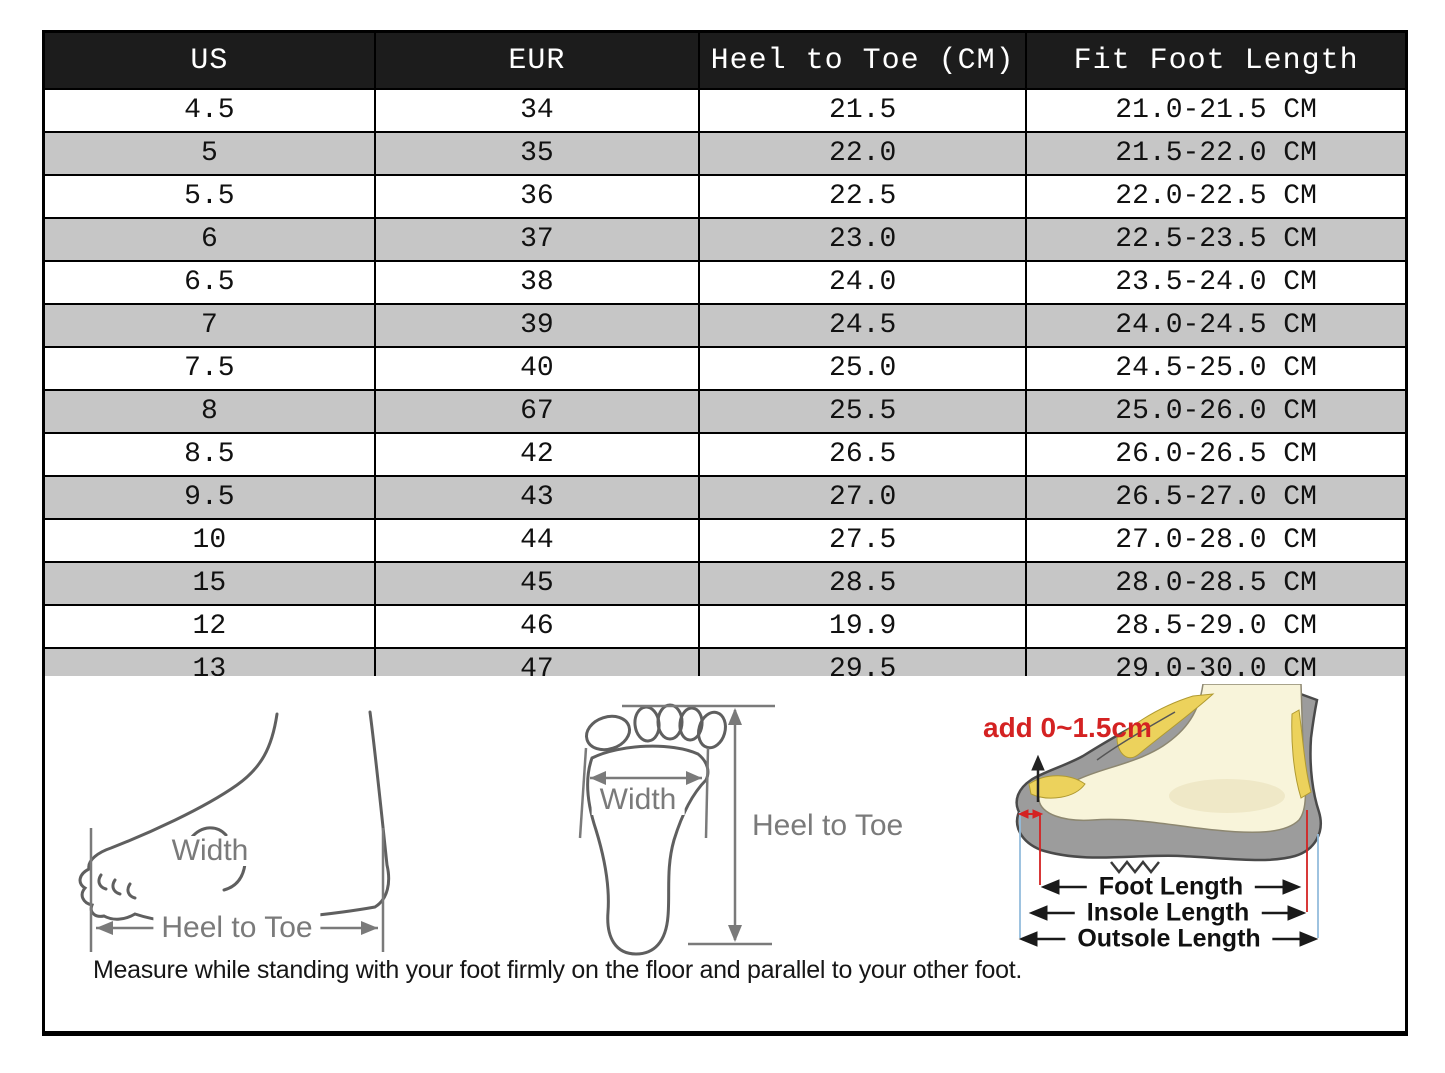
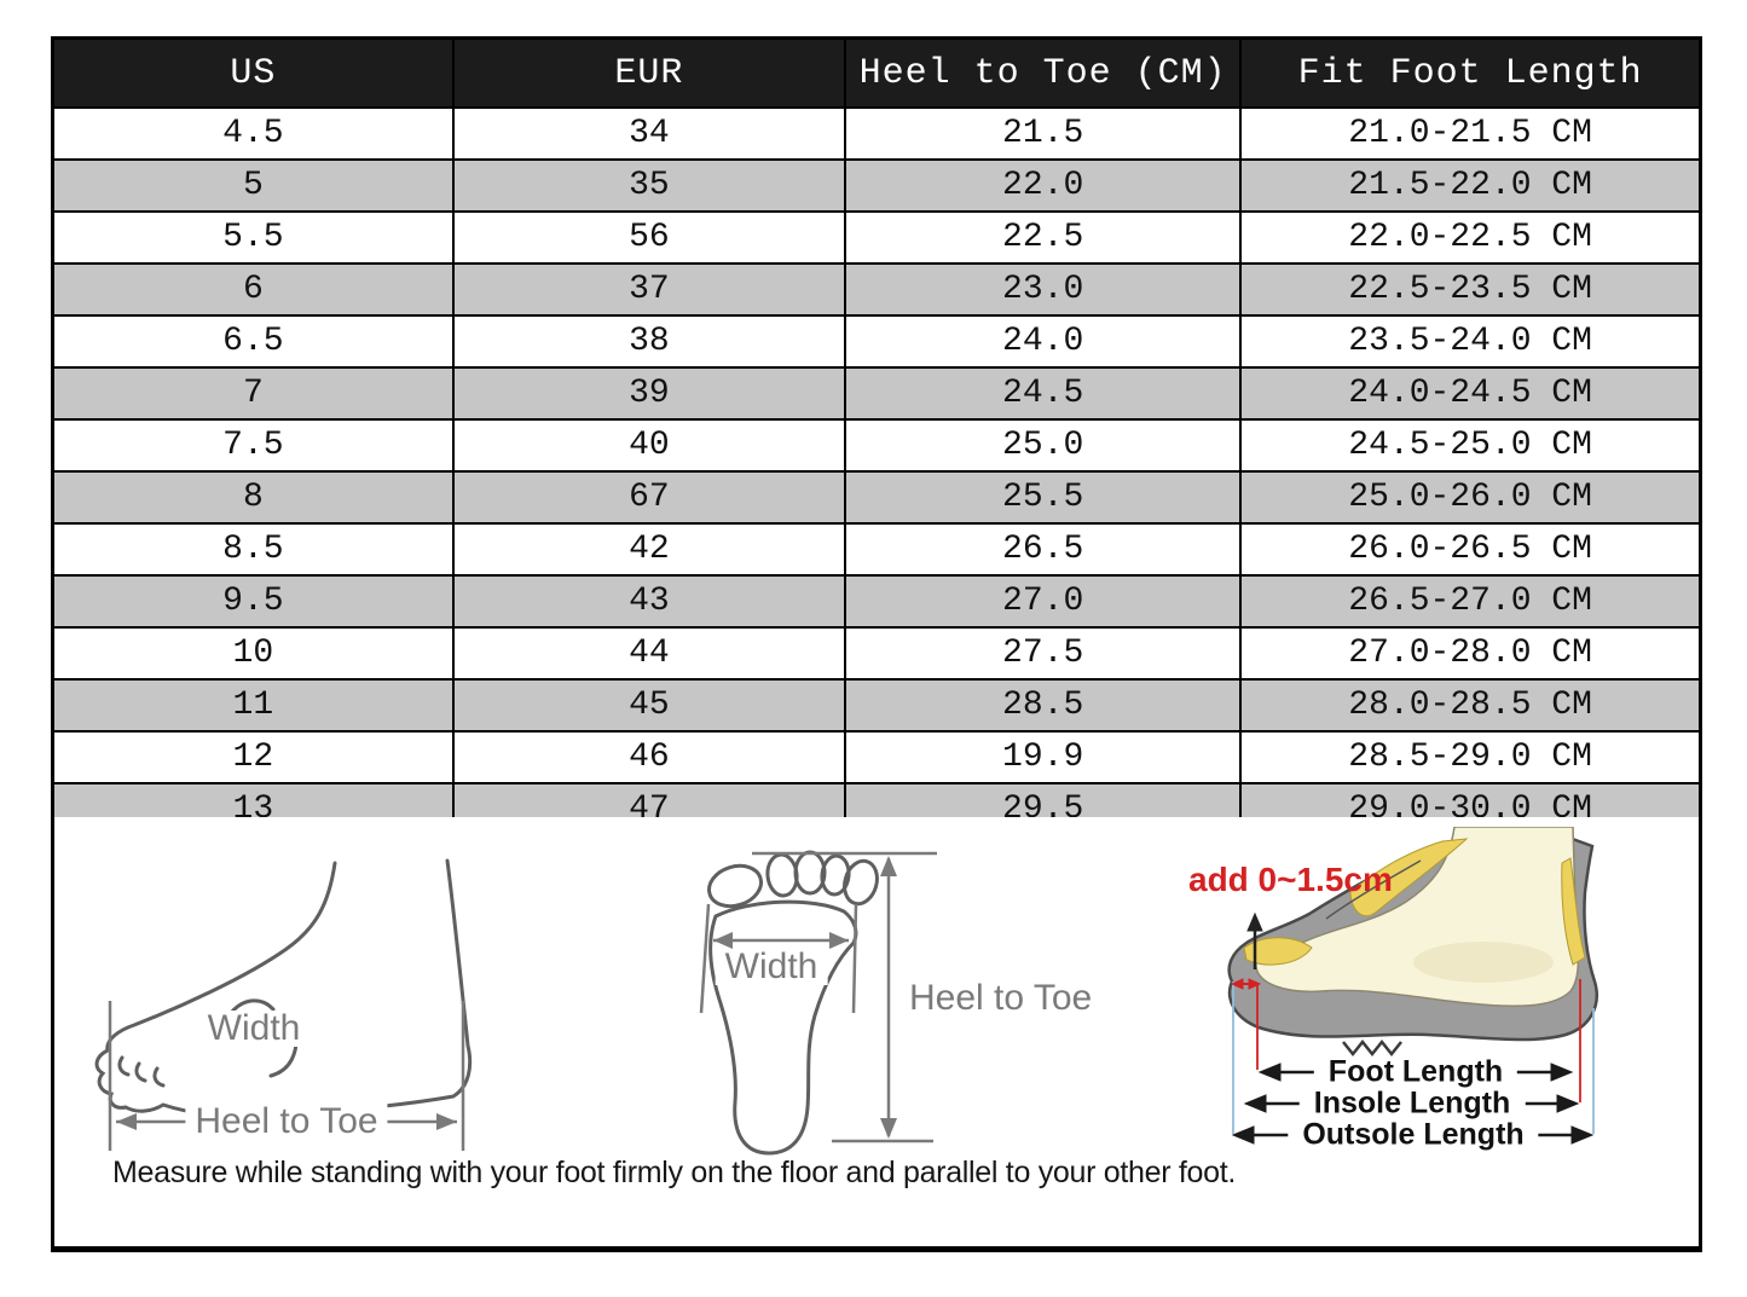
  US	EUR	Heel to Toe (CM)	Fit Foot Length
  4.5	34	21.5	21.0-21.5 CM
  5	35	22.0	21.5-22.0 CM
- 5.5	36	22.5	22.0-22.5 CM
+ 5.5	56	22.5	22.0-22.5 CM
  6	37	23.0	22.5-23.5 CM
  6.5	38	24.0	23.5-24.0 CM
  7	39	24.5	24.0-24.5 CM
  7.5	40	25.0	24.5-25.0 CM
  8	67	25.5	25.0-26.0 CM
  8.5	42	26.5	26.0-26.5 CM
  9.5	43	27.0	26.5-27.0 CM
  10	44	27.5	27.0-28.0 CM
- 15	45	28.5	28.0-28.5 CM
+ 11	45	28.5	28.0-28.5 CM
  12	46	19.9	28.5-29.0 CM
  13	47	29.5	29.0-30.0 CM
  Width
  Heel to Toe
  Width
  Heel to Toe
  add 0~1.5cm
  Foot Length
  Insole Length
  Outsole Length
  Measure while standing with your foot firmly on the floor and parallel to your other foot.
